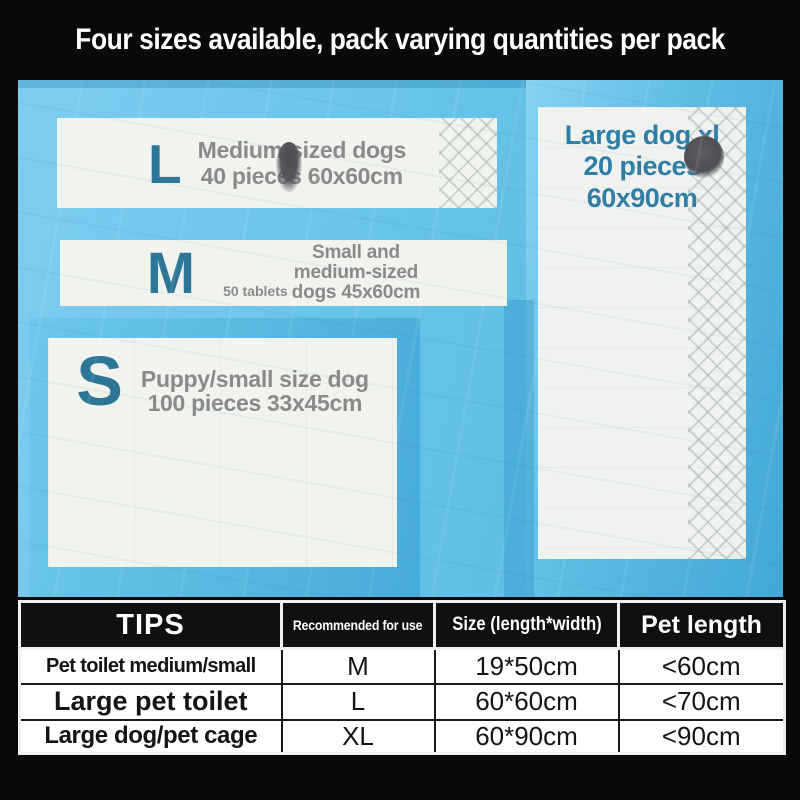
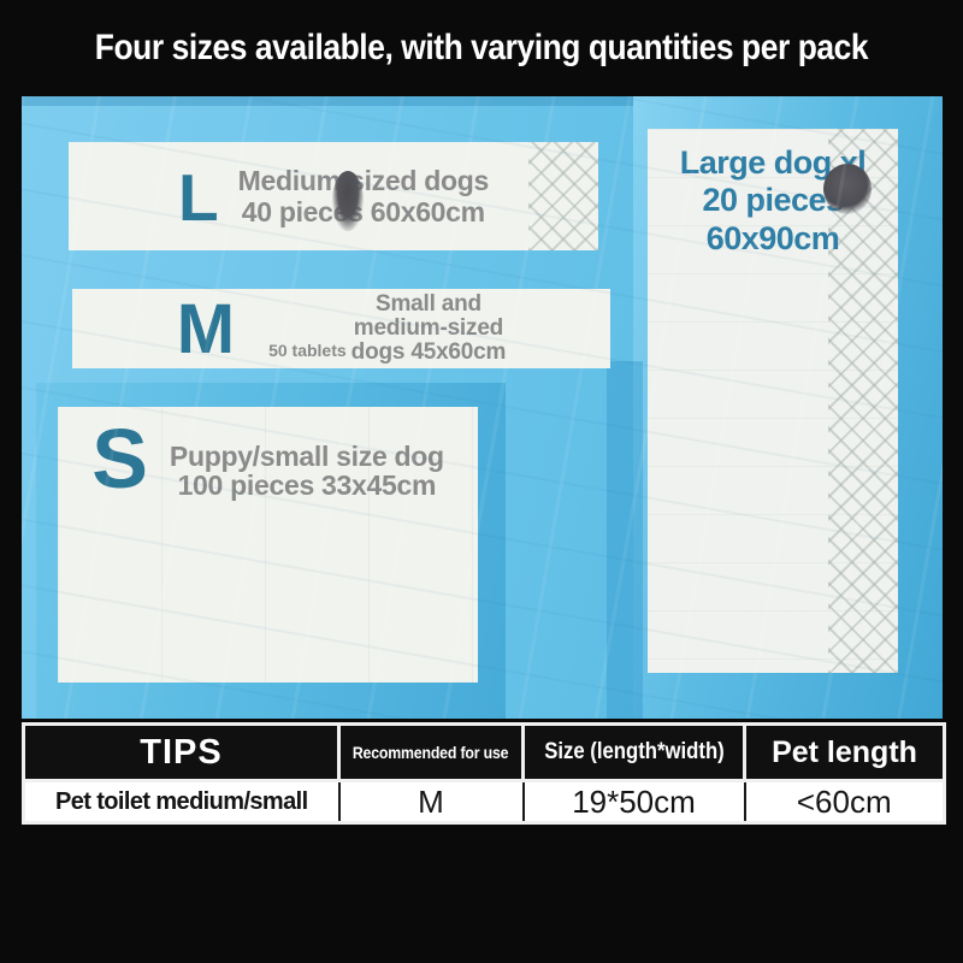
- Four sizes available, pack varying quantities per pack
+ Four sizes available, with varying quantities per pack
  TIPS	Recommended for use	Size (length*width)	Pet length
  Pet toilet medium/small	M	19*50cm	<60cm
- Large pet toilet	L	60*60cm	<70cm
- Large dog/pet cage	XL	60*90cm	<90cm
